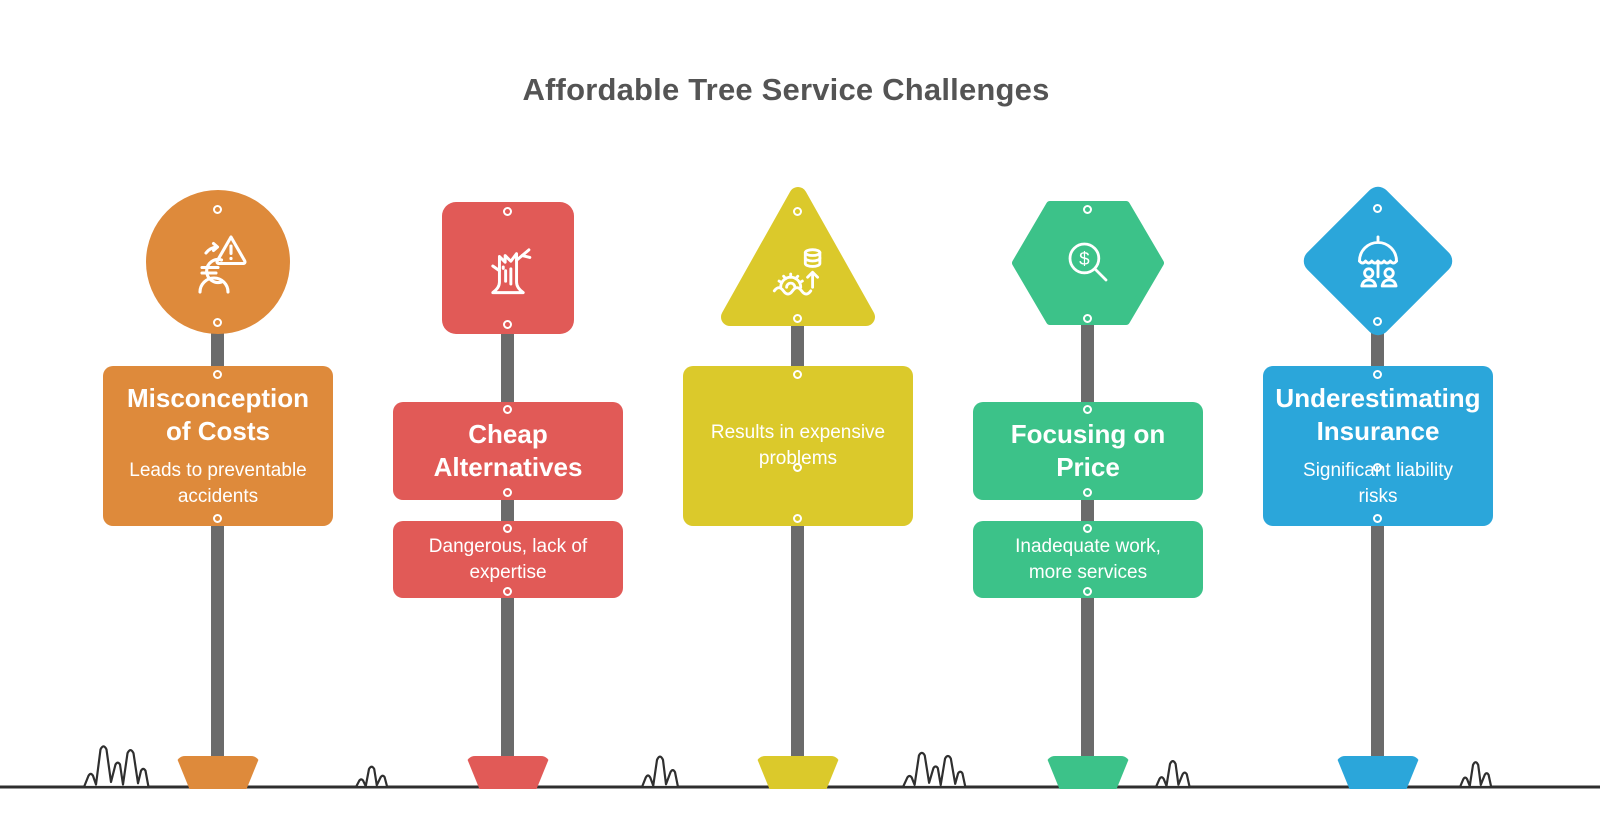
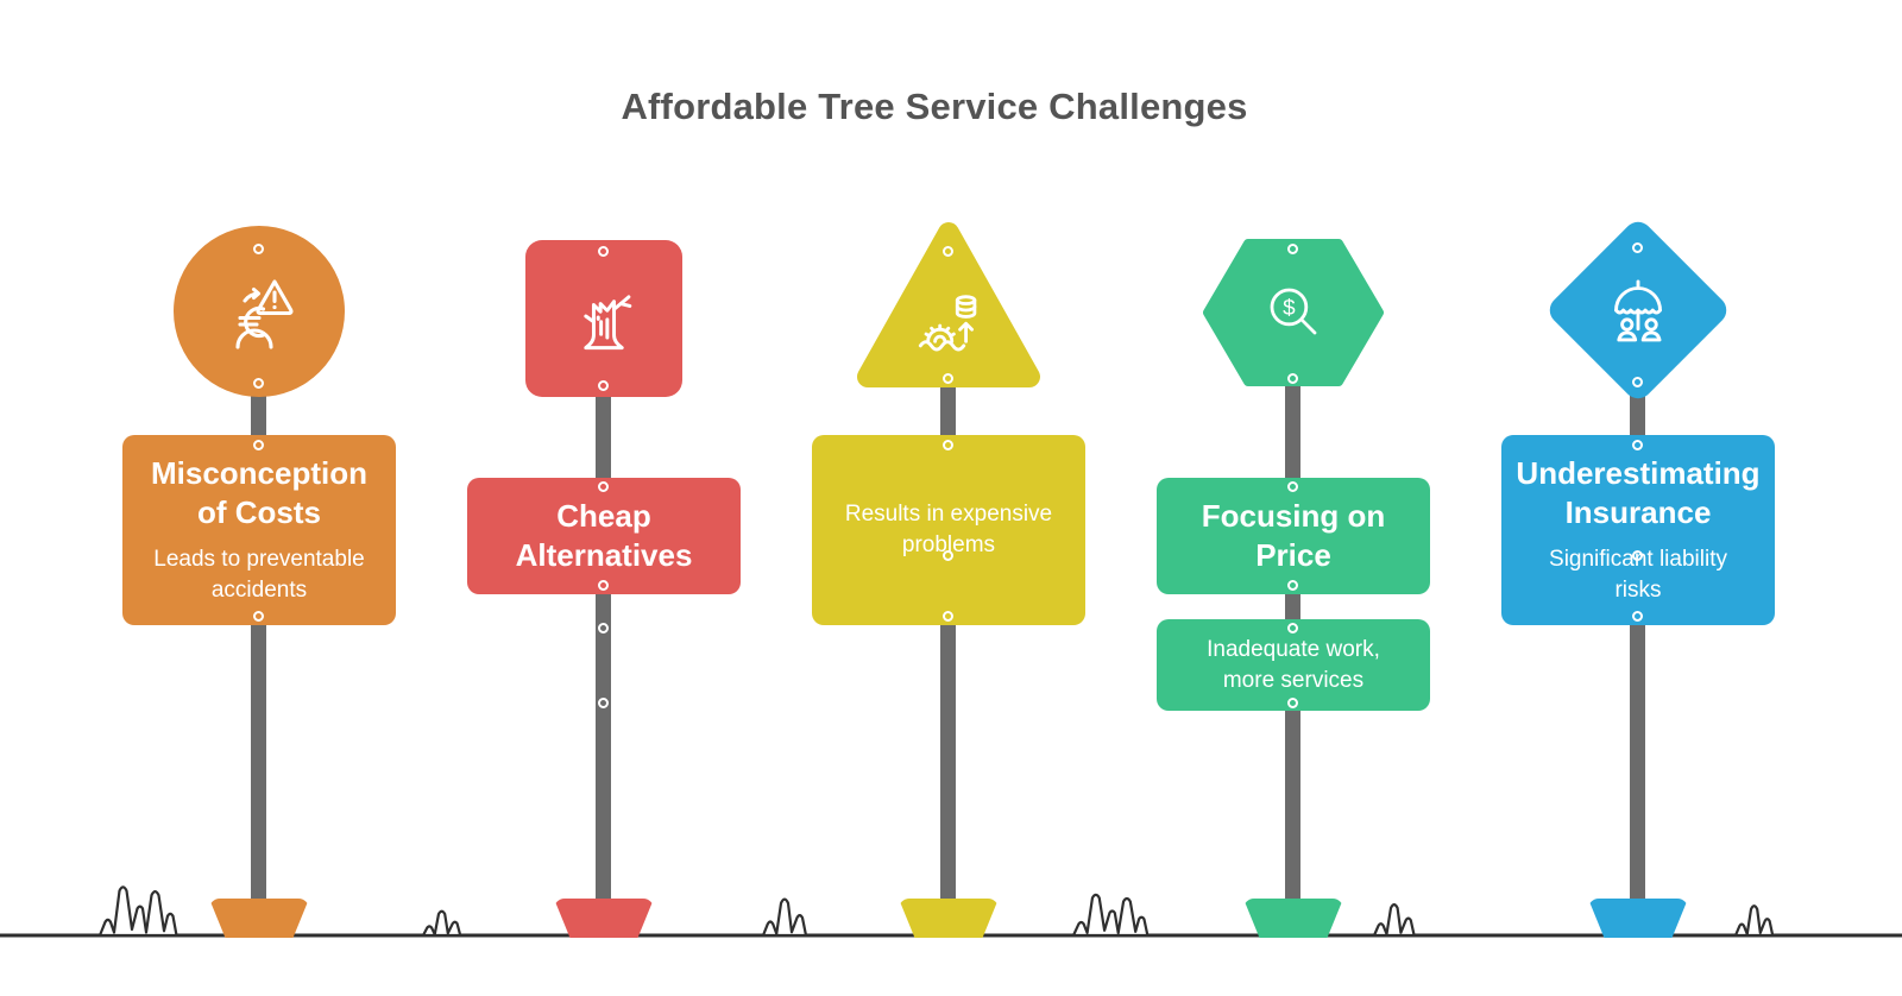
  Affordable Tree Service Challenges
  Misconception
  of Costs
  Leads to preventable
  accidents
  Cheap
  Alternatives
- Dangerous, lack of
- expertise
  Results in expensive
  problems
  $
  Focusing on
  Price
  Inadequate work,
  more services
  Underestimating
  Insurance
  Significant liability
  risks
